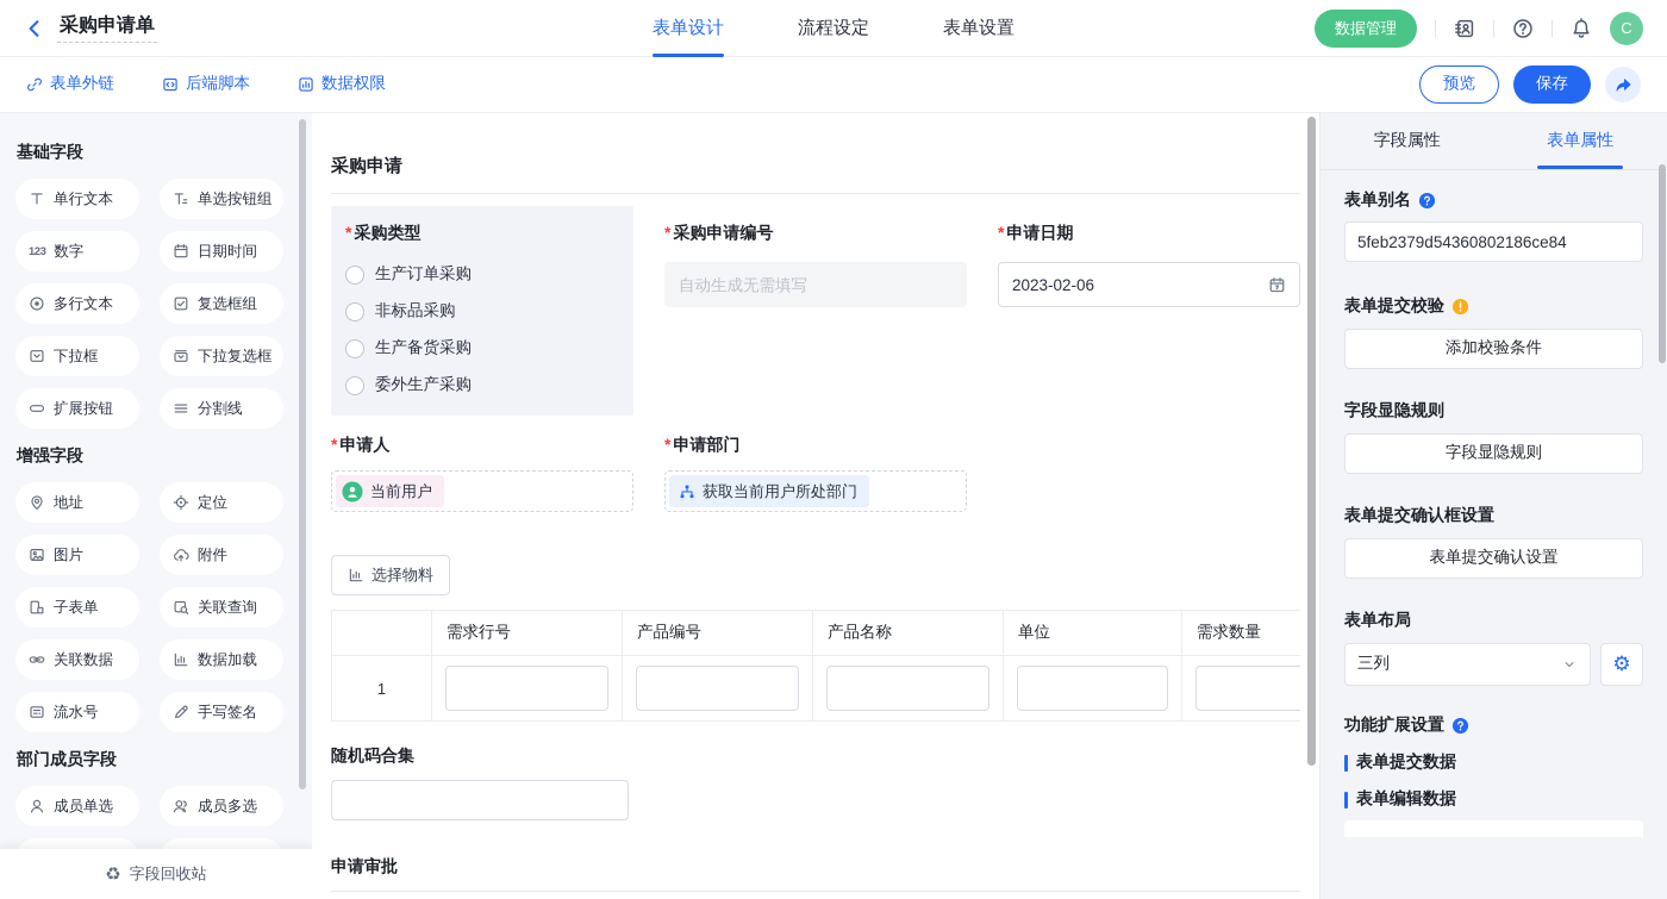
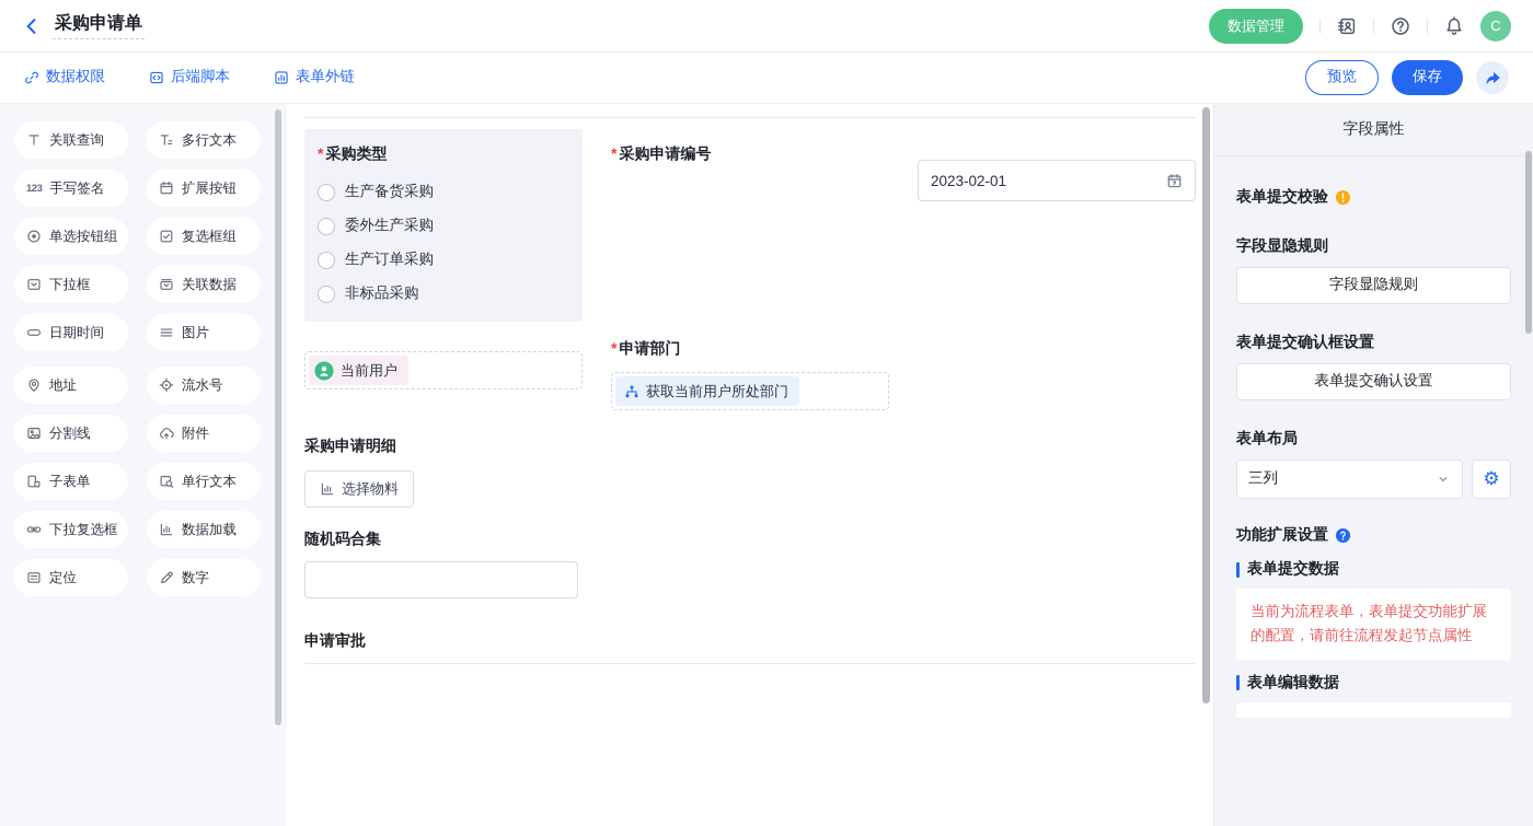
  采购申请单
- 表单设计
- 流程设定
- 表单设置
  数据管理
  C
- 表单外链
+ 数据权限
  后端脚本
- 数据权限
+ 表单外链
  预览
  保存
- 基础字段
- 单行文本
+ 关联查询
- 单选按钮组
+ 多行文本
  123
- 数字
+ 手写签名
- 日期时间
+ 扩展按钮
- 多行文本
+ 单选按钮组
  复选框组
  下拉框
- 下拉复选框
+ 关联数据
- 扩展按钮
+ 日期时间
- 分割线
+ 图片
- 增强字段
  地址
- 定位
+ 流水号
- 图片
+ 分割线
  附件
  子表单
- 关联查询
+ 单行文本
- 关联数据
+ 下拉复选框
  数据加载
- 流水号
+ 定位
- 手写签名
+ 数字
- 部门成员字段
- 成员单选
- 成员多选
- ♻
- 字段回收站
- 采购申请
  采购类型
- 生产订单采购
+ 生产备货采购
- 非标品采购
+ 委外生产采购
- 生产备货采购
+ 生产订单采购
- 委外生产采购
+ 非标品采购
  采购申请编号
- 自动生成无需填写
- 申请日期
- 2023-02-06
+ 2023-02-01
- 申请人
  当前用户
  申请部门
  获取当前用户所处部门
+ 采购申请明细
  选择物料
- 	需求行号	产品编号	产品名称	单位	需求数量
- 1
  随机码合集
  申请审批
  字段属性
- 表单属性
- 表单别名
- 5feb2379d54360802186ce84
  表单提交校验
- 添加校验条件
  字段显隐规则
  字段显隐规则
  表单提交确认框设置
  表单提交确认设置
  表单布局
  三列
  ⚙
  功能扩展设置
  表单提交数据
+ 当前为流程表单，表单提交功能扩展的配置，请前往流程发起节点属性
  表单编辑数据
